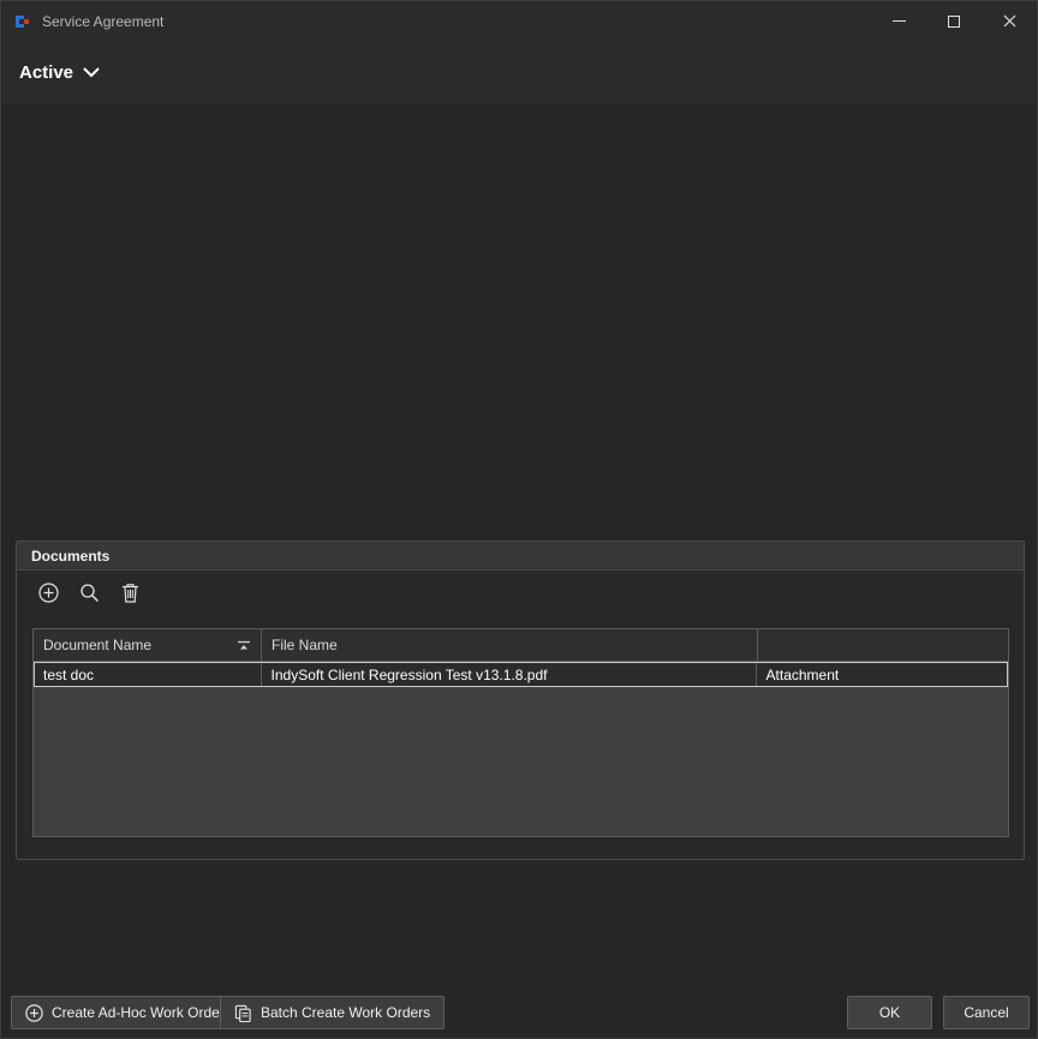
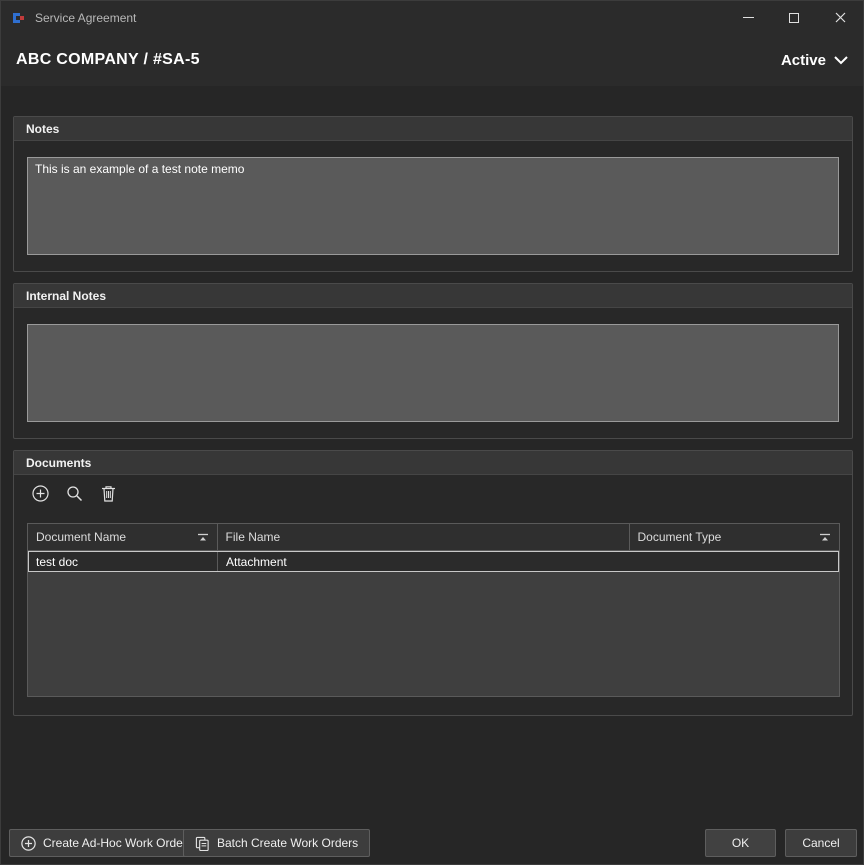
  Service Agreement
+ ABC COMPANY / #SA-5
  Active
+ Notes
+ This is an example of a test note memo
+ Internal Notes
  Documents
  Document Name
  File Name
+ Document Type
  test doc
- IndySoft Client Regression Test v13.1.8.pdf
  Attachment
  Create Ad-Hoc Work Orde
  Batch Create Work Orders
  OK
  Cancel
